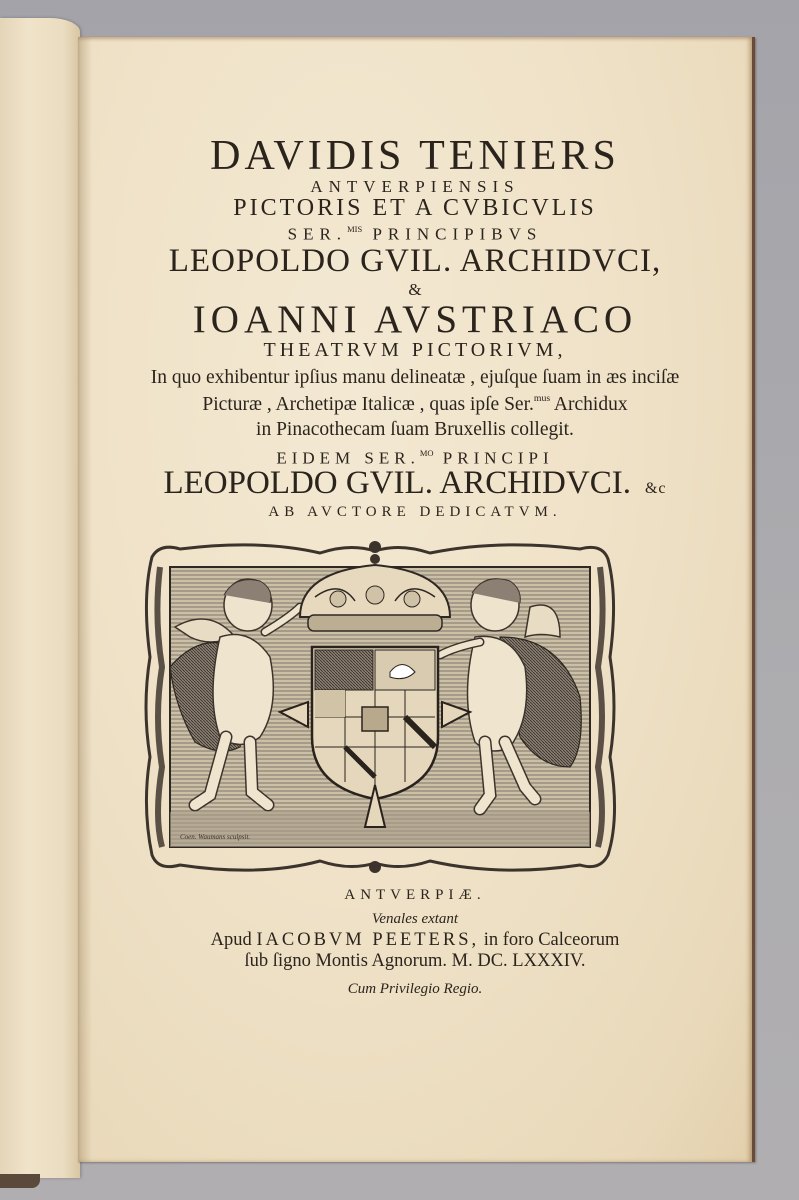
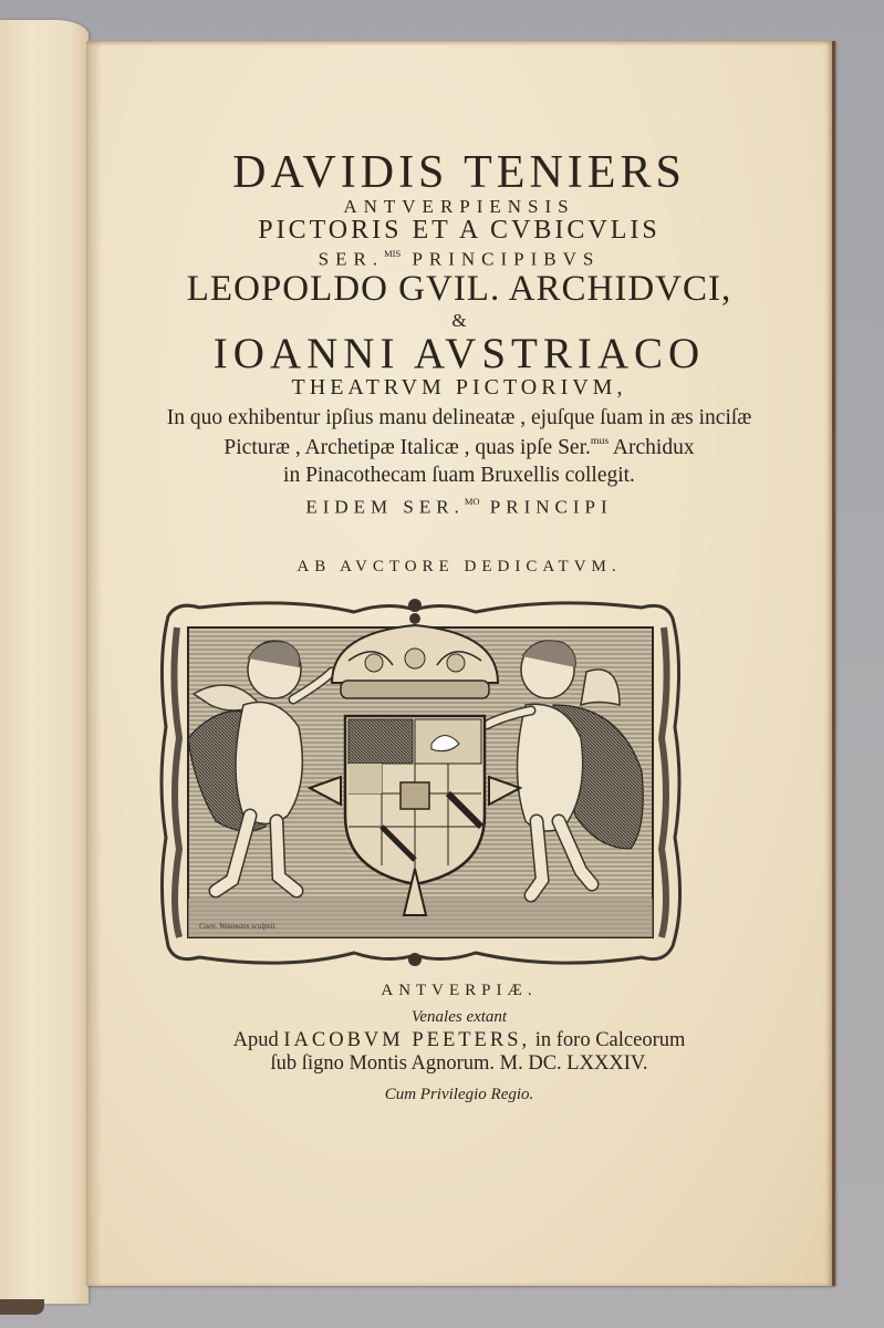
  DAVIDIS TENIERS
  ANTVERPIENSIS
  PICTORIS ET A CVBICVLIS
  SER.MIS PRINCIPIBVS
  LEOPOLDO GVIL. ARCHIDVCI,
  &
  IOANNI AVSTRIACO
  THEATRVM PICTORIVM,
  In quo exhibentur ipſius manu delineatæ , ejuſque ſuam in æs inciſæ
  Picturæ , Archetipæ Italicæ , quas ipſe Ser.mus Archidux
  in Pinacothecam ſuam Bruxellis collegit.
  EIDEM SER.MO PRINCIPI
- LEOPOLDO GVIL. ARCHIDVCI. &c
  AB AVCTORE DEDICATVM.
  Coen. Waumans sculpsit.
  ANTVERPIÆ.
  Venales extant
  Apud IACOBVM PEETERS, in foro Calceorum
  ſub ſigno Montis Agnorum. M. DC. LXXXIV.
  Cum Privilegio Regio.
